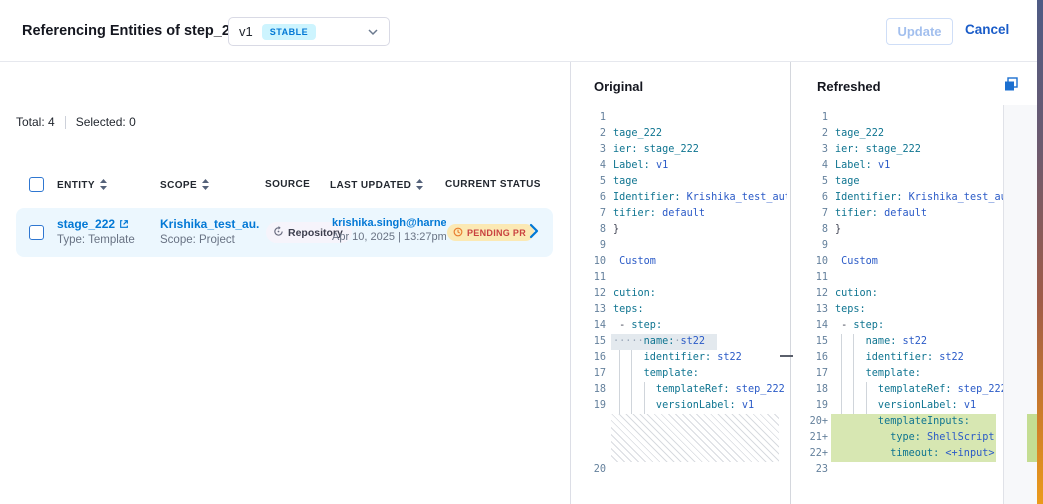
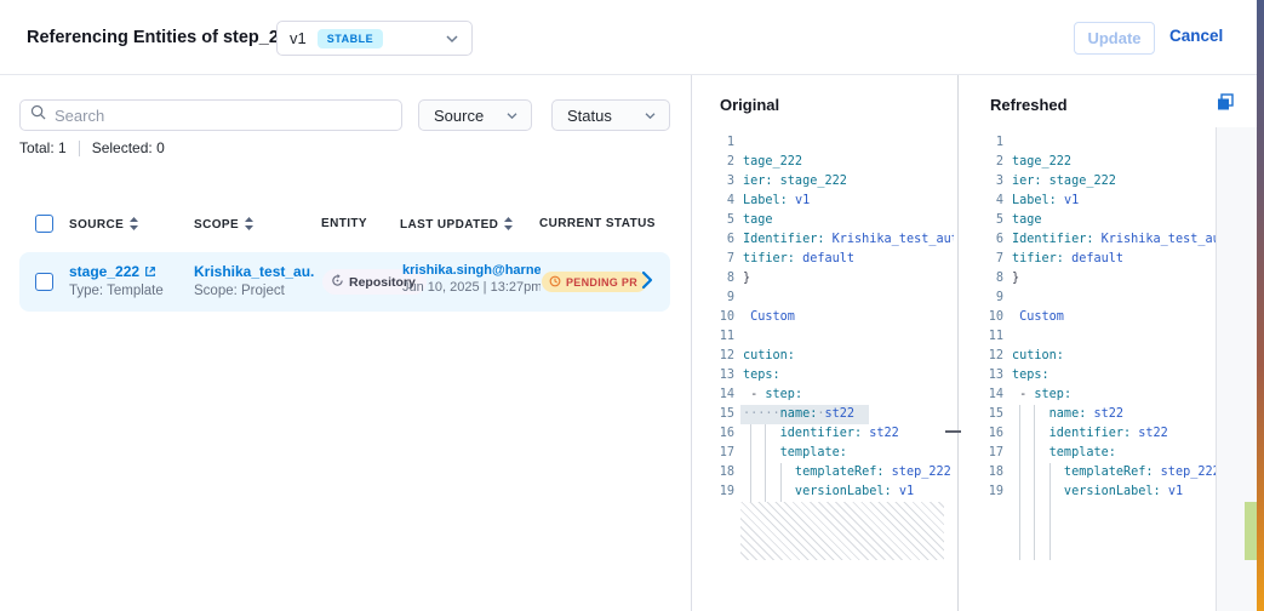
  Referencing Entities of step_2
  v1
  STABLE
  Update
  Cancel
+ Search
+ Source
+ Status
- Total: 4
+ Total: 1
  Selected: 0
- ENTITY
+ SOURCE
  SCOPE
- SOURCE
+ ENTITY
  LAST UPDATED
  CURRENT STATUS
  stage_222
  Type: Template
  Krishika_test_au.
  Scope: Project
  Repository
  krishika.singh@harne
- Apr 10, 2025 | 13:27pm
+ Jun 10, 2025 | 13:27pm
  PENDING PR
  Original
  Refreshed
  1
  2
  tage_222
  3
  ier: stage_222
  4
  Label: v1
  5
  tage
  6
  Identifier: Krishika_test_au
  7
  tifier: default
  8
  }
  9
  10
  Custom
  11
  12
  cution:
  13
  teps:
  14
  - step:
  15
  ·····name:·st22
  16
  identifier: st22
  17
  template:
  18
  templateRef: step_222
  19
  versionLabel: v1
- 20
  1
  2
  tage_222
  3
  ier: stage_222
  4
  Label: v1
  5
  tage
  6
  Identifier: Krishika_test_a
  7
  tifier: default
  8
  }
  9
  10
  Custom
  11
  12
  cution:
  13
  teps:
  14
  - step:
  15
  name: st22
  16
  identifier: st22
  17
  template:
  18
  templateRef: step_22
  19
  versionLabel: v1
- 20+
- templateInputs:
- 21+
- type: ShellScript
- 22+
- timeout: <+input>
- 23
